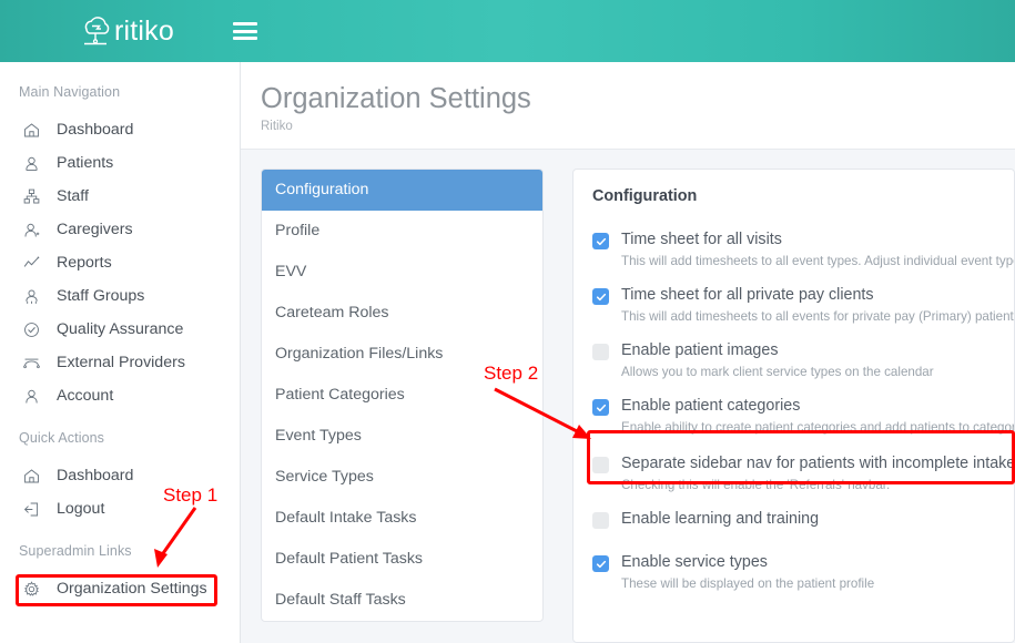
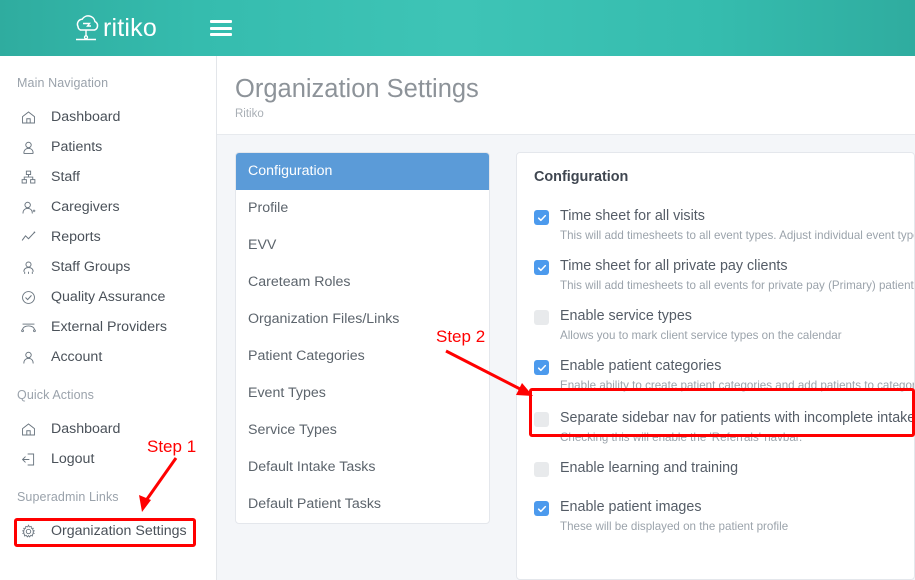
  ritiko
  Main Navigation
  Dashboard
  Patients
  Staff
  Caregivers
  Reports
  Staff Groups
  Quality Assurance
  External Providers
  Account
  Quick Actions
  Dashboard
  Logout
  Superadmin Links
  Organization Settings
  Organization Settings
  Ritiko
  Configuration
  Profile
  EVV
  Careteam Roles
  Organization Files/Links
  Patient Categories
  Event Types
  Service Types
  Default Intake Tasks
  Default Patient Tasks
- Default Staff Tasks
  Configuration
  Time sheet for all visits
  This will add timesheets to all event types. Adjust individual event typ
  Time sheet for all private pay clients
  This will add timesheets to all events for private pay (Primary) patient
- Enable patient images
+ Enable service types
  Allows you to mark client service types on the calendar
  Enable patient categories
  Enable ability to create patient categories and add patients to categor
  Separate sidebar nav for patients with incomplete intake
  Checking this will enable the 'Referrals' navbar.
  Enable learning and training
- Enable service types
+ Enable patient images
  These will be displayed on the patient profile
  Step 1
  Step 2
